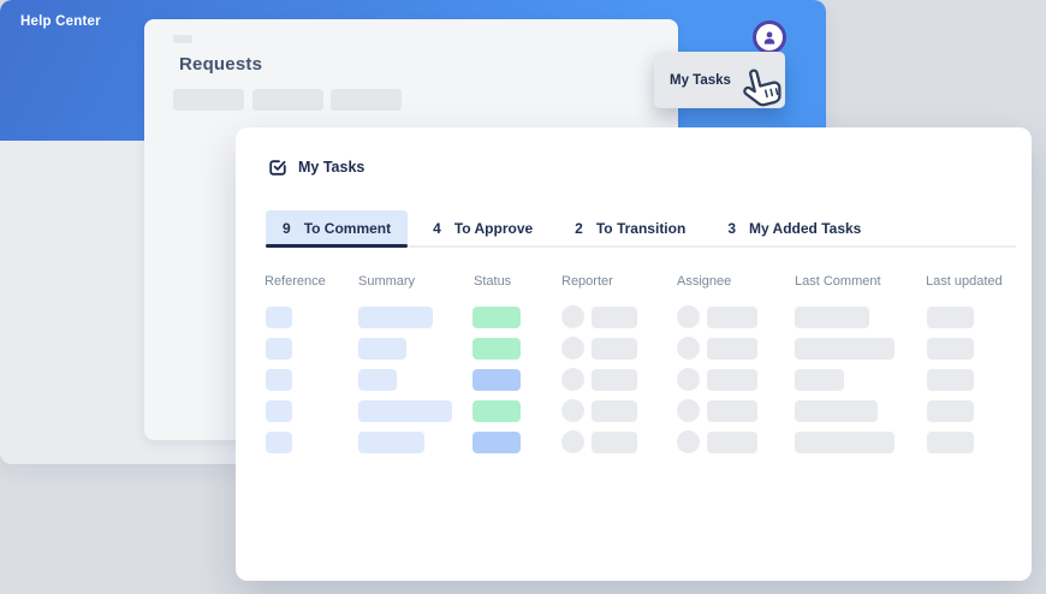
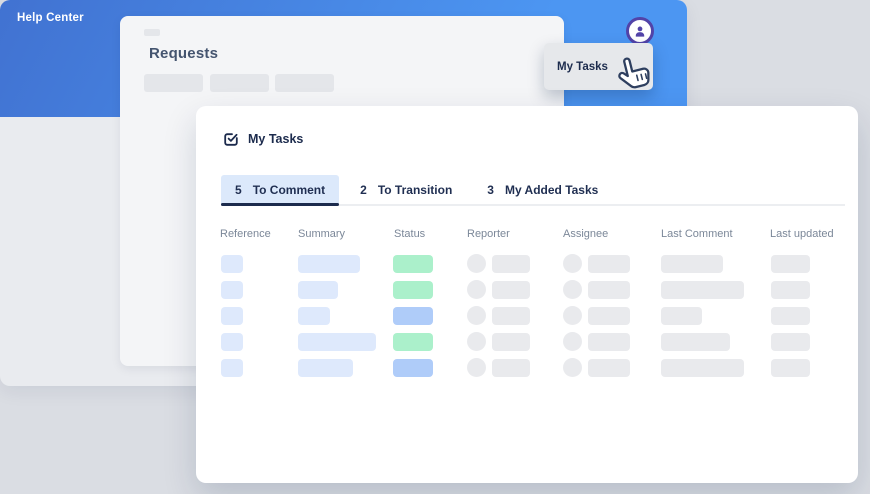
  Help Center
  Requests
  My Tasks
  My Tasks
- 9
+ 5
  To Comment
- 4
- To Approve
  2
  To Transition
  3
  My Added Tasks
  Reference
  Summary
  Status
  Reporter
  Assignee
  Last Comment
  Last updated
